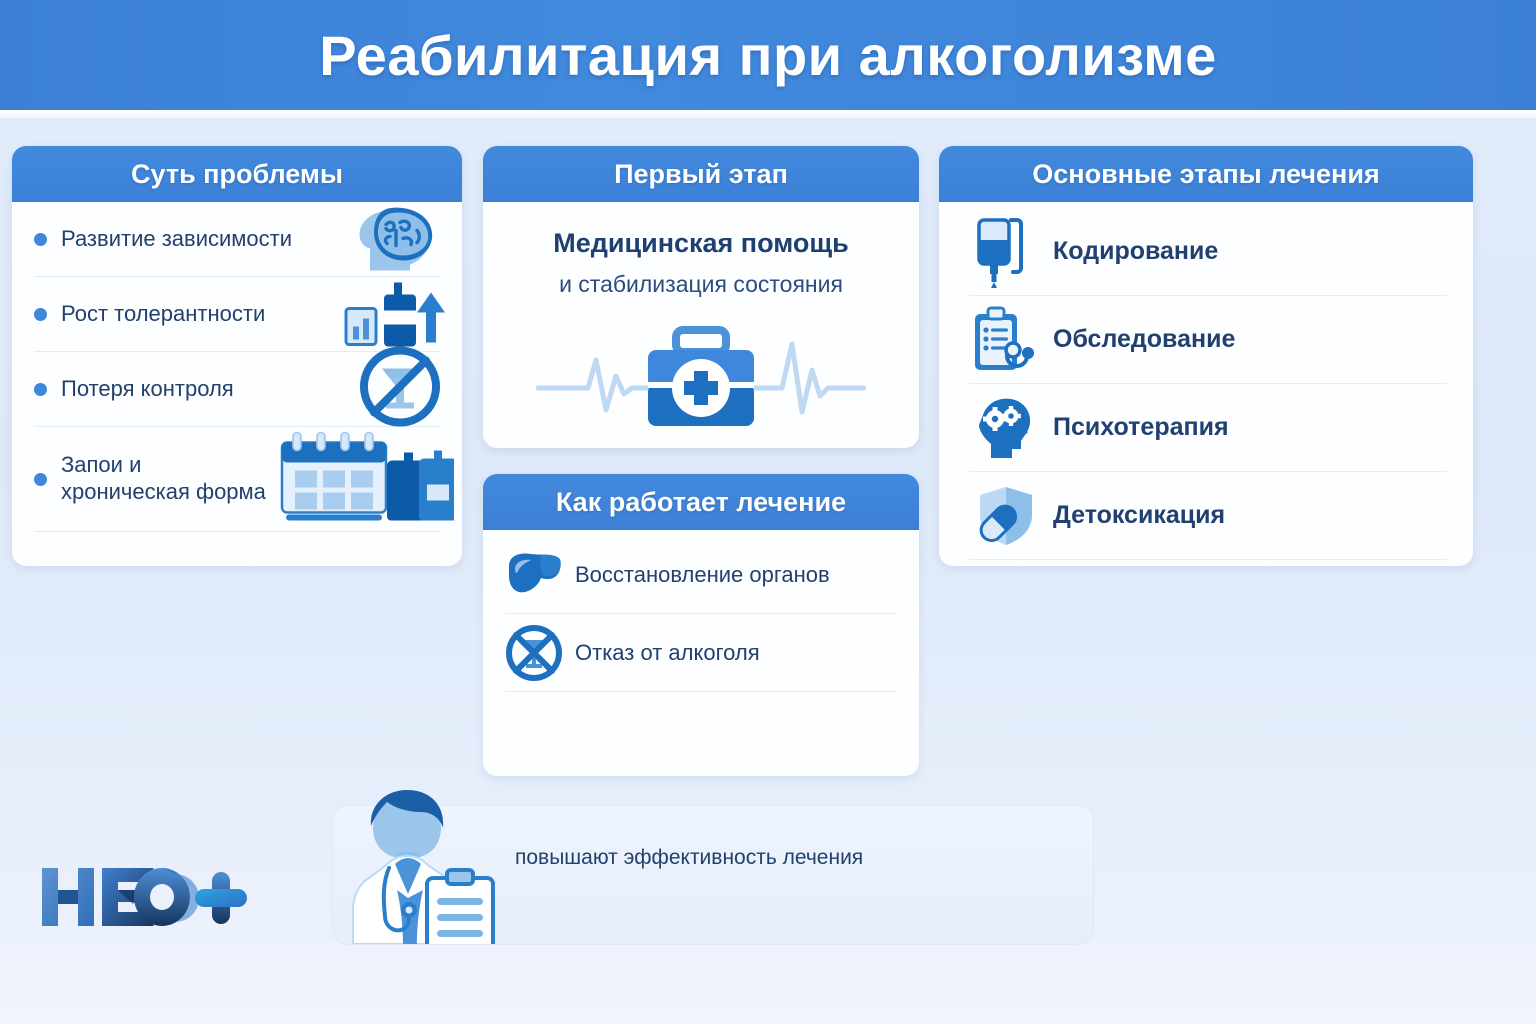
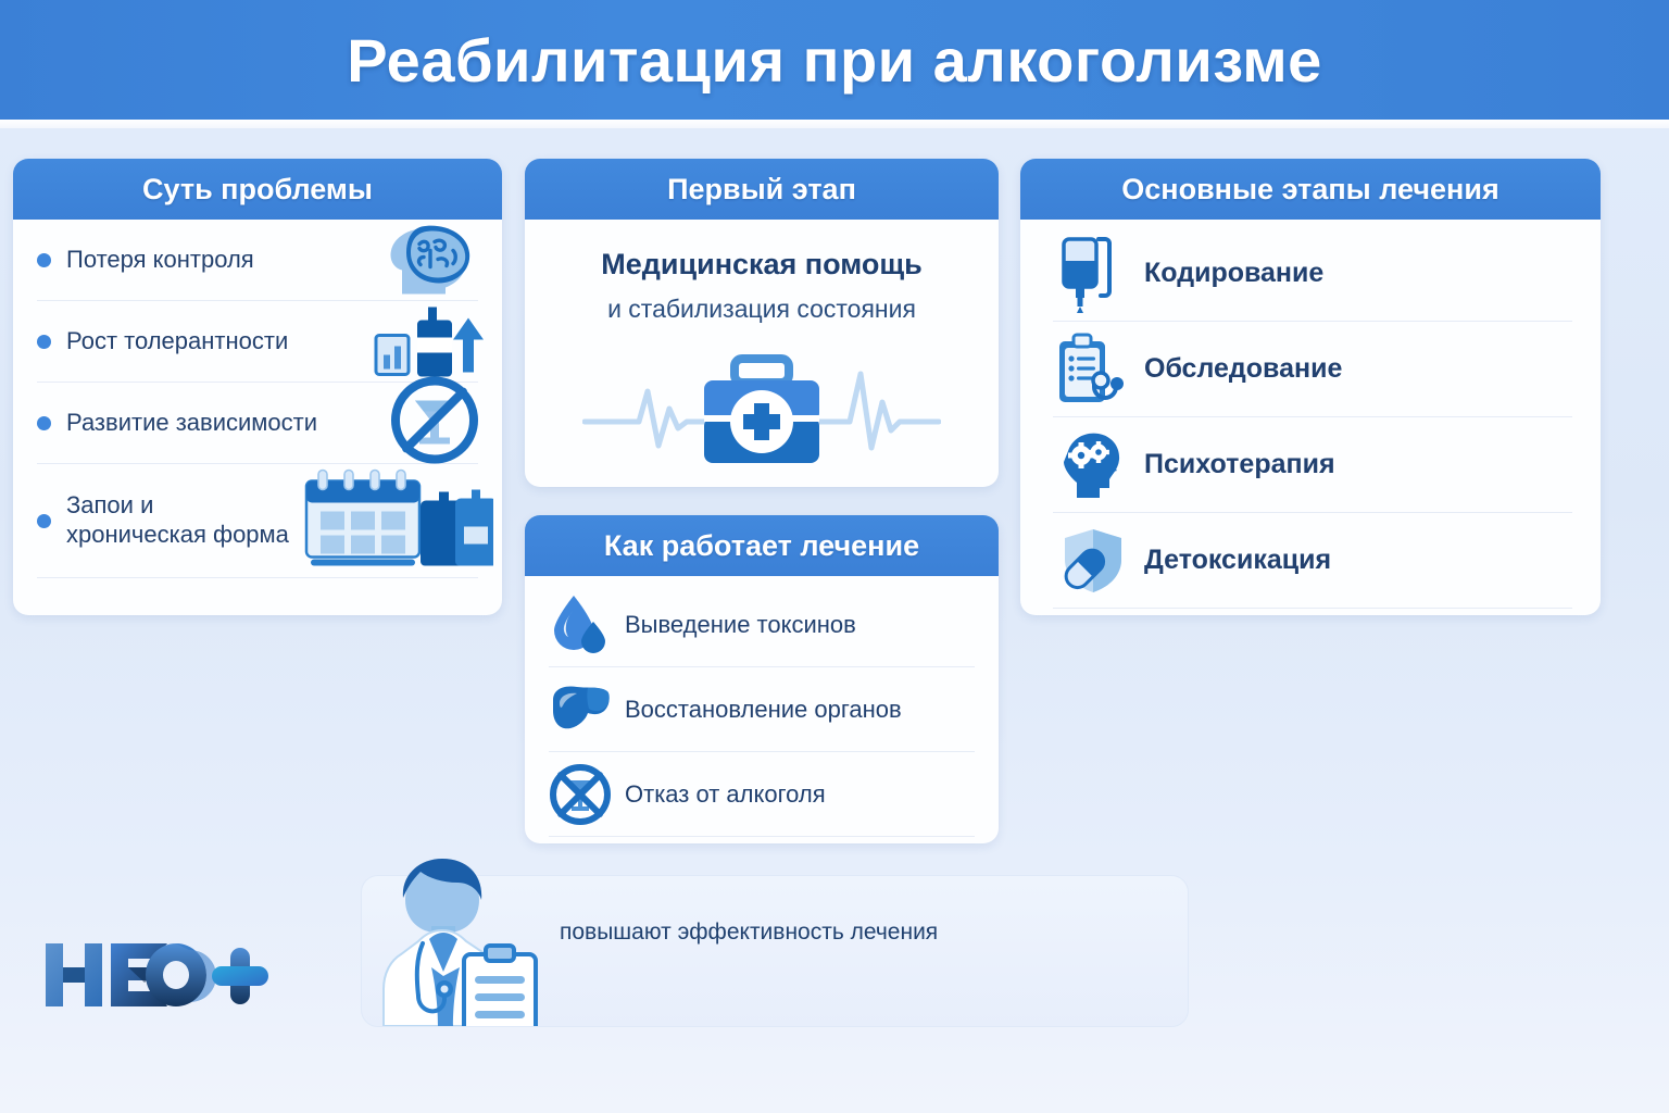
  Реабилитация при алкоголизме
  Суть проблемы
- Развитие зависимости
+ Потеря контроля
  Рост толерантности
- Потеря контроля
+ Развитие зависимости
  Запои и
  хроническая форма
  Первый этап
  Медицинская помощь
  и стабилизация состояния
  Как работает лечение
+ Выведение токсинов
  Восстановление органов
  Отказ от алкоголя
  Основные этапы лечения
  Кодирование
  Обследование
  Психотерапия
  Детоксикация
  повышают эффективность лечения
